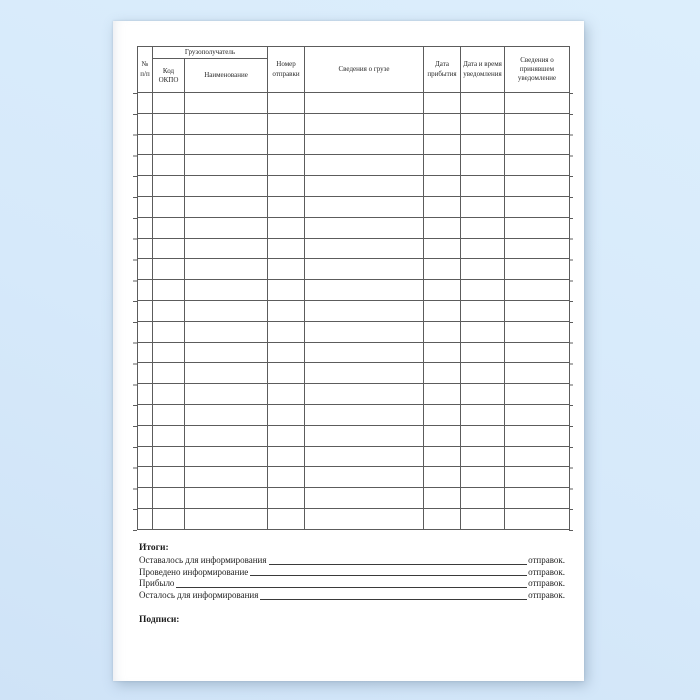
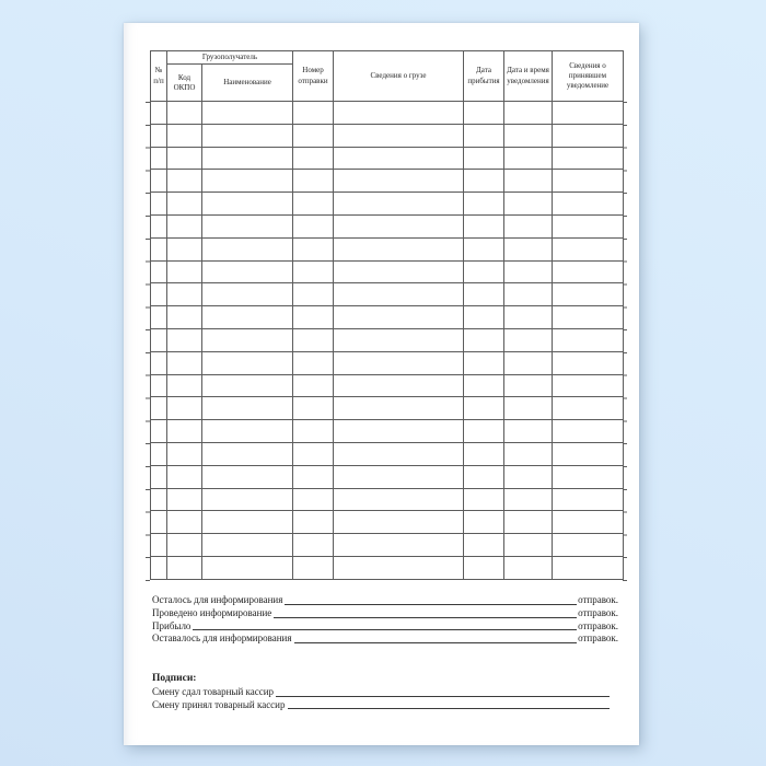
  № п/п	Грузополучатель	Номер отправки	Сведения о грузе	Дата прибытия	Дата и время уведомления	Сведения о принявшем уведомление
  Код ОКПО	Наименование
- Итоги:
- Оставалось для информирования
+ Осталось для информирования
  отправок.
  Проведено информирование
  отправок.
  Прибыло
  отправок.
- Осталось для информирования
+ Оставалось для информирования
  отправок.
  Подписи:
+ Смену сдал товарный кассир
+ Смену принял товарный кассир
